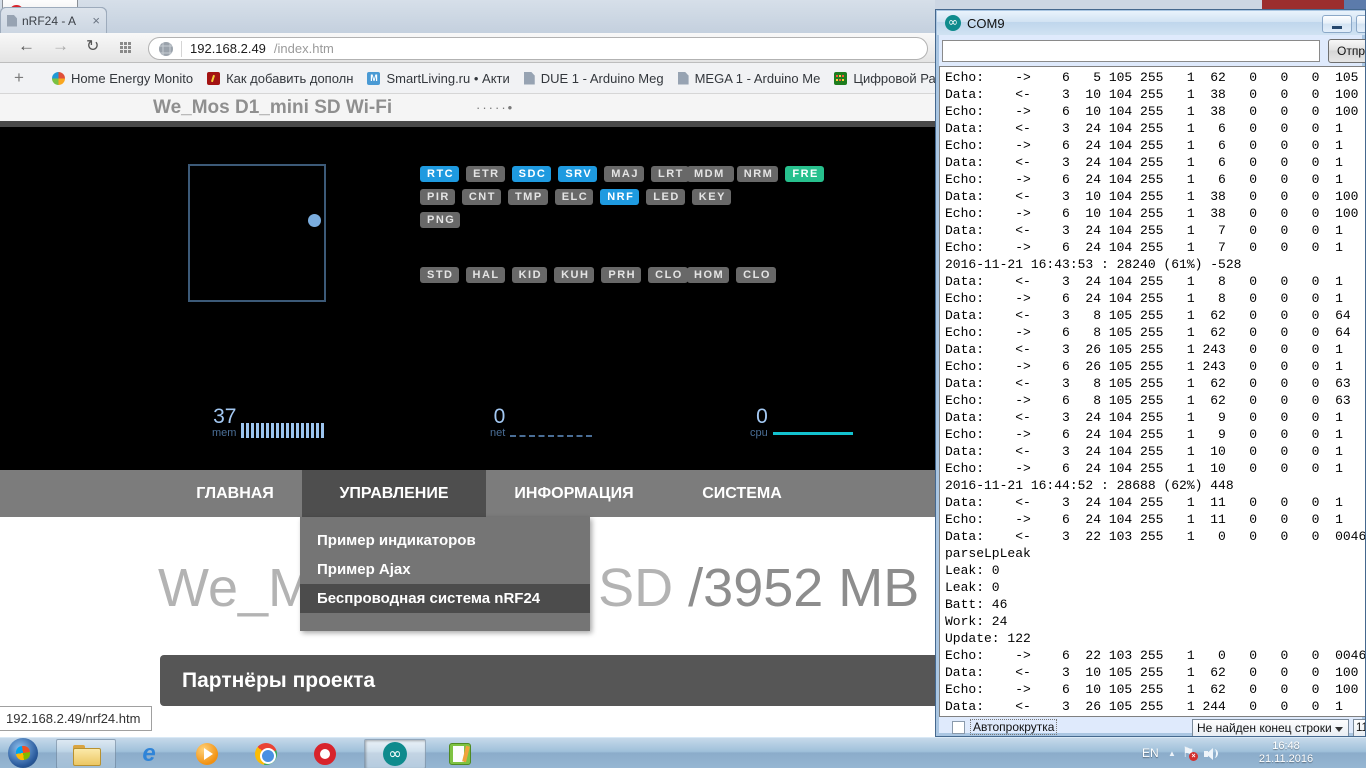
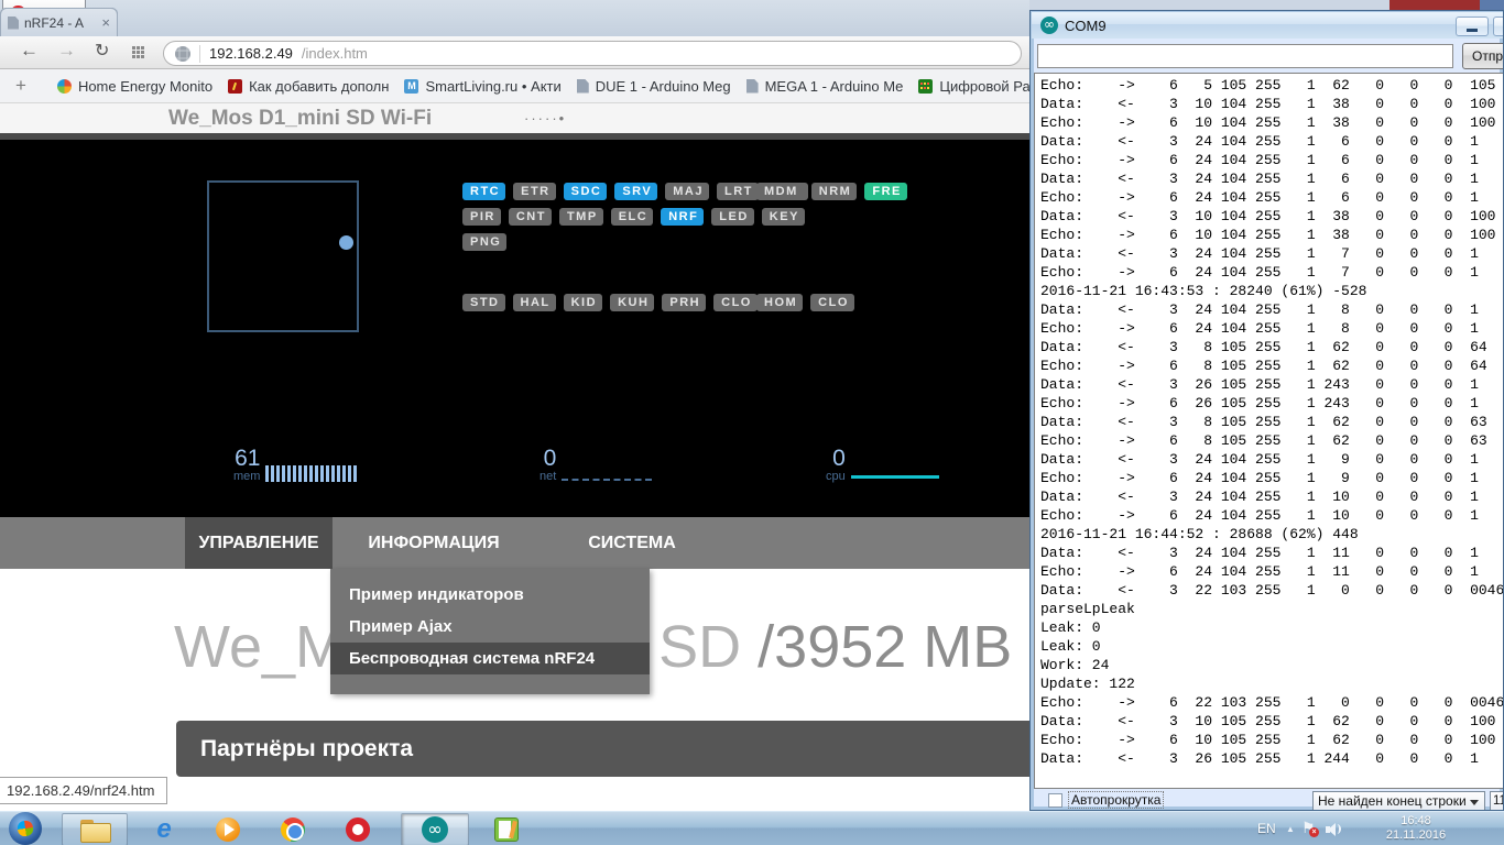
  nRF24 - A
  ×
  ←
  →
  ↻
  192.168.2.49
  /index.htm
  +
  Home Energy Monito
  Как добавить дополн
  SmartLiving.ru • Акти
  DUE 1 - Arduino Meg
  MEGA 1 - Arduino Me
  Цифровой Ра
  We_Mos D1_mini SD Wi-Fi
  ·····•
  RTC
  ETR
  SDC
  SRV
  MAJ
  LRT
  MDM
  NRM
  FRE
  PIR
  CNT
  TMP
  ELC
  NRF
  LED
  KEY
  PNG
  STD
  HAL
  KID
  KUH
  PRH
  CLO
  HOM
  CLO
- 37
+ 61
  mem
  0
  net
  0
  cpu
- ГЛАВНАЯ
  УПРАВЛЕНИЕ
  ИНФОРМАЦИЯ
  СИСТЕМА
  Пример индикаторов
  Пример Ajax
  Беспроводная система nRF24
  Партнёры проекта
  192.168.2.49/nrf24.htm
  COM9
  Echo: -> 6 5 105 255 1 62 0 0 0 105
  Data: <- 3 10 104 255 1 38 0 0 0 100
  Echo: -> 6 10 104 255 1 38 0 0 0 100
  Data: <- 3 24 104 255 1 6 0 0 0 1
  Echo: -> 6 24 104 255 1 6 0 0 0 1
  Data: <- 3 24 104 255 1 6 0 0 0 1
  Echo: -> 6 24 104 255 1 6 0 0 0 1
  Data: <- 3 10 104 255 1 38 0 0 0 100
  Echo: -> 6 10 104 255 1 38 0 0 0 100
  Data: <- 3 24 104 255 1 7 0 0 0 1
  Echo: -> 6 24 104 255 1 7 0 0 0 1
  2016-11-21 16:43:53 : 28240 (61%) -528
  Data: <- 3 24 104 255 1 8 0 0 0 1
  Echo: -> 6 24 104 255 1 8 0 0 0 1
  Data: <- 3 8 105 255 1 62 0 0 0 64
  Echo: -> 6 8 105 255 1 62 0 0 0 64
  Data: <- 3 26 105 255 1 243 0 0 0 1
  Echo: -> 6 26 105 255 1 243 0 0 0 1
  Data: <- 3 8 105 255 1 62 0 0 0 63
  Echo: -> 6 8 105 255 1 62 0 0 0 63
  Data: <- 3 24 104 255 1 9 0 0 0 1
  Echo: -> 6 24 104 255 1 9 0 0 0 1
  Data: <- 3 24 104 255 1 10 0 0 0 1
  Echo: -> 6 24 104 255 1 10 0 0 0 1
  2016-11-21 16:44:52 : 28688 (62%) 448
  Data: <- 3 24 104 255 1 11 0 0 0 1
  Echo: -> 6 24 104 255 1 11 0 0 0 1
  Data: <- 3 22 103 255 1 0 0 0 0 0046
  parseLpLeak
  Leak: 0
  Leak: 0
- Batt: 46
  Work: 24
  Update: 122
  Echo: -> 6 22 103 255 1 0 0 0 0 0046
  Data: <- 3 10 105 255 1 62 0 0 0 100
  Echo: -> 6 10 105 255 1 62 0 0 0 100
  Data: <- 3 26 105 255 1 244 0 0 0 1
  Автопрокрутка
  Не найден конец строки
  e
  EN
  ▲
  ⚑
  16:48
  21.11.2016
